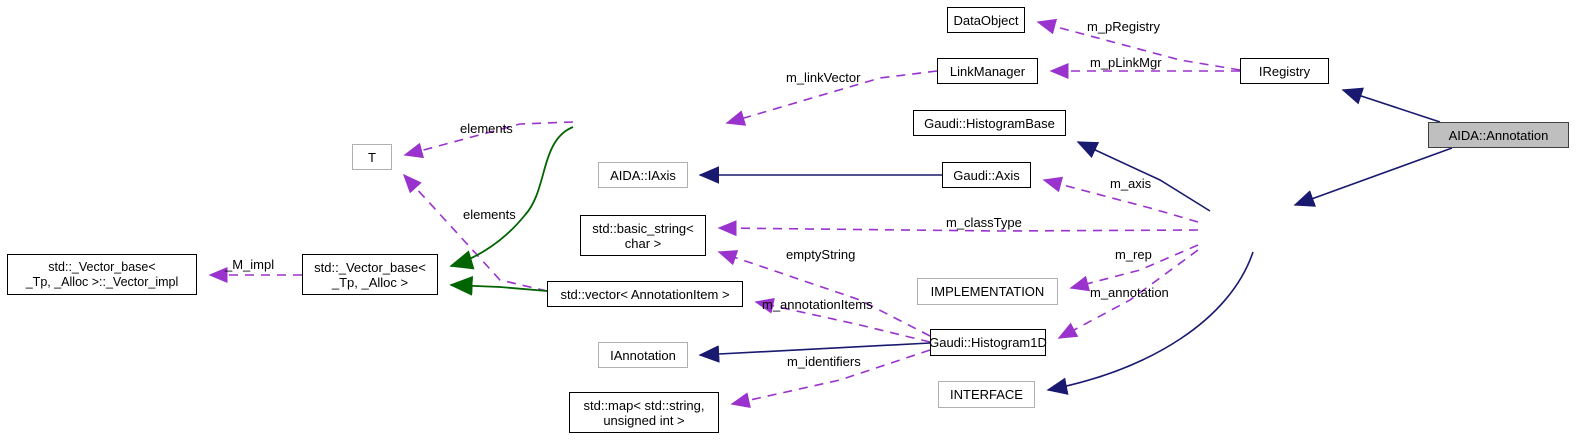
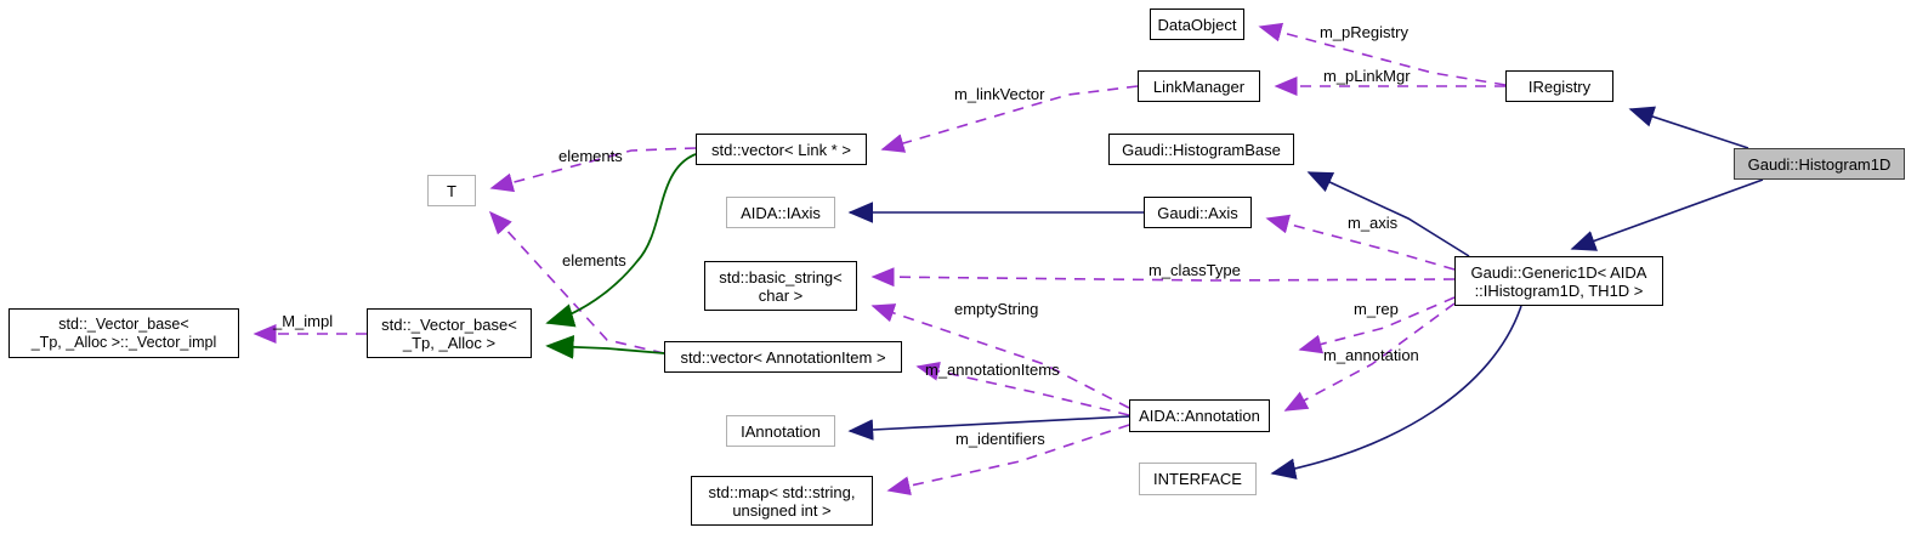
  DataObject
  LinkManager
  IRegistry
+ std::vector< Link * >
  Gaudi::HistogramBase
- AIDA::Annotation
+ Gaudi::Histogram1D
  T
  AIDA::IAxis
  Gaudi::Axis
+ Gaudi::Generic1D< AIDA
+ ::IHistogram1D, TH1D >
  std::basic_string<
  char >
  std::_Vector_base<
  _Tp, _Alloc >::_Vector_impl
  std::_Vector_base<
  _Tp, _Alloc >
- IMPLEMENTATION
  std::vector< AnnotationItem >
- Gaudi::Histogram1D
+ AIDA::Annotation
  IAnnotation
  INTERFACE
  std::map< std::string,
  unsigned int >
  m_pRegistry
  m_pLinkMgr
  m_linkVector
  elements
  m_axis
  elements
  m_classType
  emptyString
  _M_impl
  m_rep
  m_annotation
  m_annotationItems
  m_identifiers
